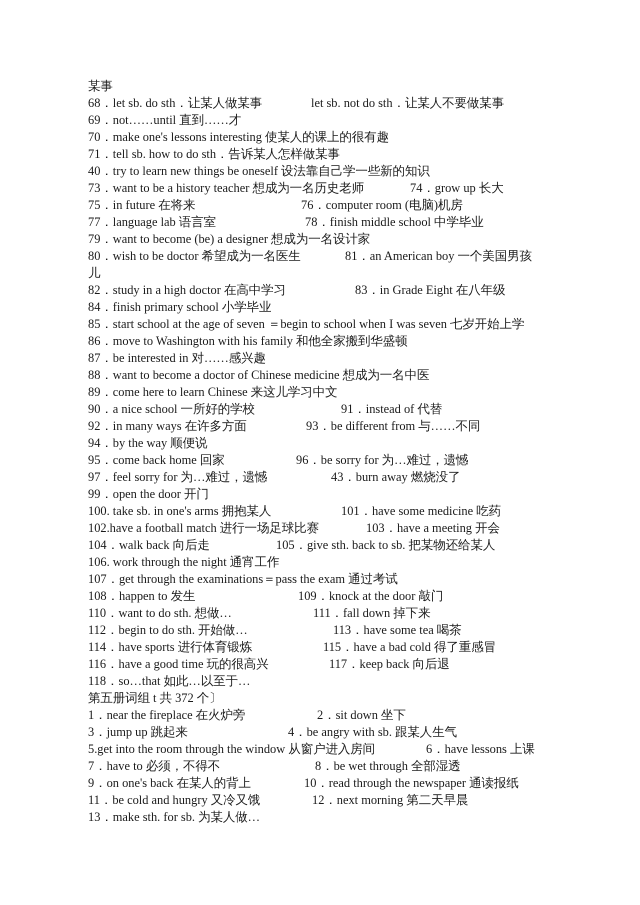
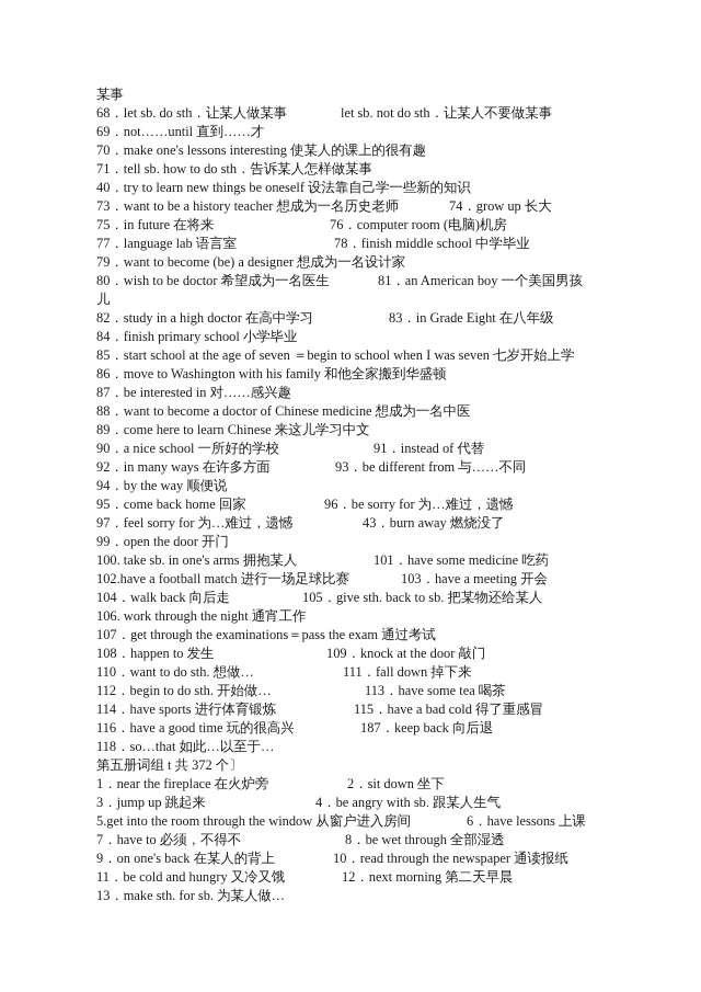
  某事
  68．let sb. do sth．让某人做某事
  let sb. not do sth．让某人不要做某事
  69．not……until 直到……才
  70．make one's lessons interesting 使某人的课上的很有趣
  71．tell sb. how to do sth．告诉某人怎样做某事
  40．try to learn new things be oneself 设法靠自己学一些新的知识
  73．want to be a history teacher 想成为一名历史老师
  74．grow up 长大
  75．in future 在将来
  76．computer room (电脑)机房
  77．language lab 语言室
  78．finish middle school 中学毕业
  79．want to become (be) a designer 想成为一名设计家
  80．wish to be doctor 希望成为一名医生
  81．an American boy 一个美国男孩
  儿
  82．study in a high doctor 在高中学习
  83．in Grade Eight 在八年级
  84．finish primary school 小学毕业
  85．start school at the age of seven ＝begin to school when I was seven 七岁开始上学
  86．move to Washington with his family 和他全家搬到华盛顿
  87．be interested in 对……感兴趣
  88．want to become a doctor of Chinese medicine 想成为一名中医
  89．come here to learn Chinese 来这儿学习中文
  90．a nice school 一所好的学校
  91．instead of 代替
  92．in many ways 在许多方面
  93．be different from 与……不同
  94．by the way 顺便说
  95．come back home 回家
  96．be sorry for 为…难过，遗憾
  97．feel sorry for 为…难过，遗憾
  43．burn away 燃烧没了
  99．open the door 开门
  100. take sb. in one's arms 拥抱某人
  101．have some medicine 吃药
  102.have a football match 进行一场足球比赛
  103．have a meeting 开会
  104．walk back 向后走
  105．give sth. back to sb. 把某物还给某人
  106. work through the night 通宵工作
  107．get through the examinations＝pass the exam 通过考试
  108．happen to 发生
  109．knock at the door 敲门
  110．want to do sth. 想做…
  111．fall down 掉下来
  112．begin to do sth. 开始做…
  113．have some tea 喝茶
  114．have sports 进行体育锻炼
  115．have a bad cold 得了重感冒
  116．have a good time 玩的很高兴
- 117．keep back 向后退
+ 187．keep back 向后退
  118．so…that 如此…以至于…
  第五册词组 t 共 372 个〕
  1．near the fireplace 在火炉旁
  2．sit down 坐下
  3．jump up 跳起来
  4．be angry with sb. 跟某人生气
  5.get into the room through the window 从窗户进入房间
  6．have lessons 上课
  7．have to 必须，不得不
  8．be wet through 全部湿透
  9．on one's back 在某人的背上
  10．read through the newspaper 通读报纸
  11．be cold and hungry 又冷又饿
  12．next morning 第二天早晨
  13．make sth. for sb. 为某人做…
